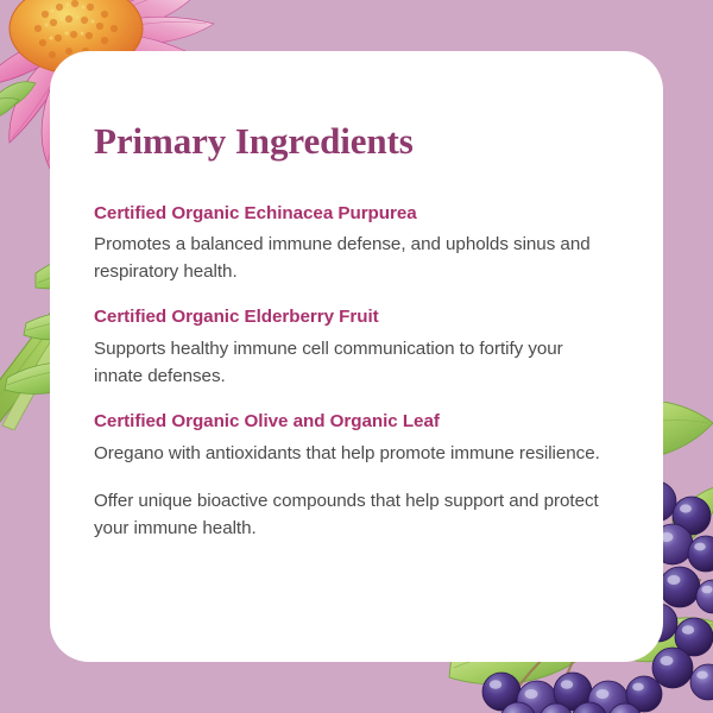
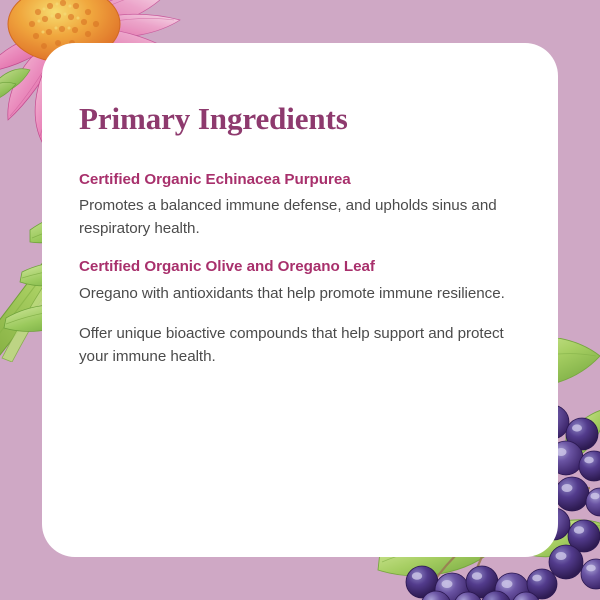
  Primary Ingredients
  Certified Organic Echinacea Purpurea
  Promotes a balanced immune defense, and upholds sinus and respiratory health.
- Certified Organic Elderberry Fruit
- Supports healthy immune cell communication to fortify your innate defenses.
- Certified Organic Olive and Organic Leaf
+ Certified Organic Olive and Oregano Leaf
  Oregano with antioxidants that help promote immune resilience.
  Offer unique bioactive compounds that help support and protect your immune health.
